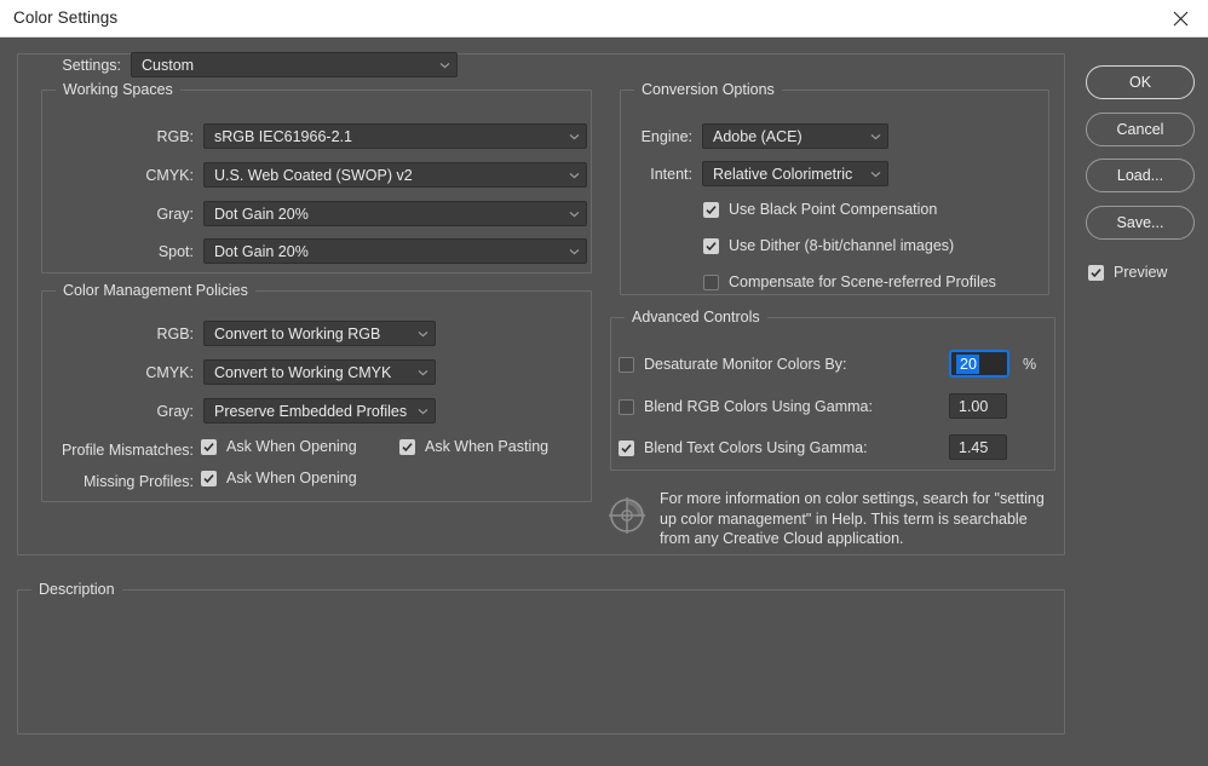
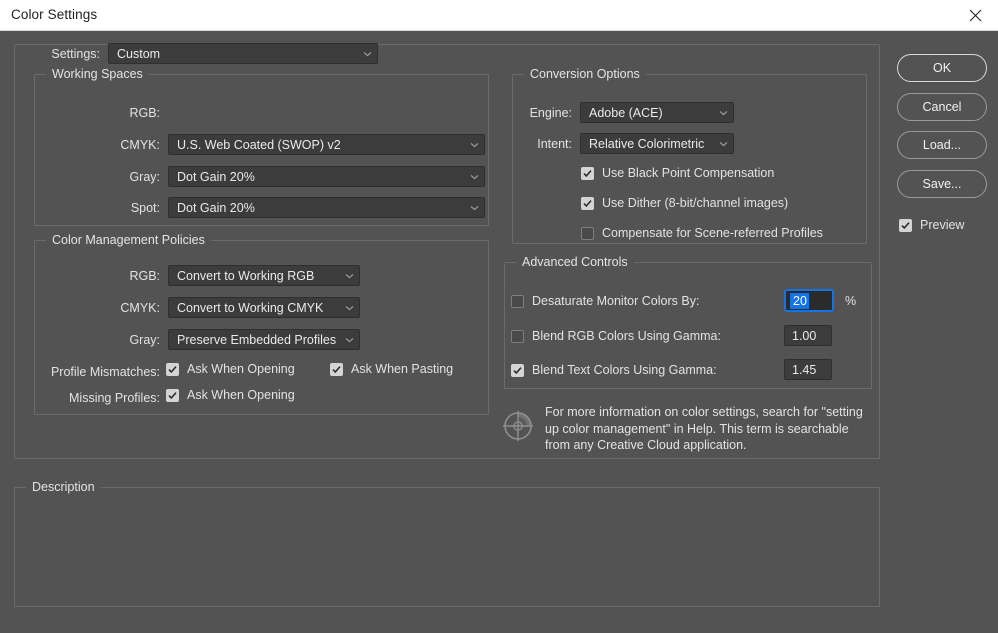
  Color Settings
  Settings:
  Custom
  Working Spaces
  RGB:
- sRGB IEC61966-2.1
  CMYK:
  U.S. Web Coated (SWOP) v2
  Gray:
  Dot Gain 20%
  Spot:
  Dot Gain 20%
  Color Management Policies
  RGB:
  Convert to Working RGB
  CMYK:
  Convert to Working CMYK
  Gray:
  Preserve Embedded Profiles
  Profile Mismatches:
  Ask When Opening
  Ask When Pasting
  Missing Profiles:
  Ask When Opening
  Conversion Options
  Engine:
  Adobe (ACE)
  Intent:
  Relative Colorimetric
  Use Black Point Compensation
  Use Dither (8-bit/channel images)
  Compensate for Scene-referred Profiles
  Advanced Controls
  Desaturate Monitor Colors By:
  20
  %
  Blend RGB Colors Using Gamma:
  1.00
  Blend Text Colors Using Gamma:
  1.45
  For more information on color settings, search for "setting up color management" in Help. This term is searchable from any Creative Cloud application.
  Description
  OK
  Cancel
  Load...
  Save...
  Preview
